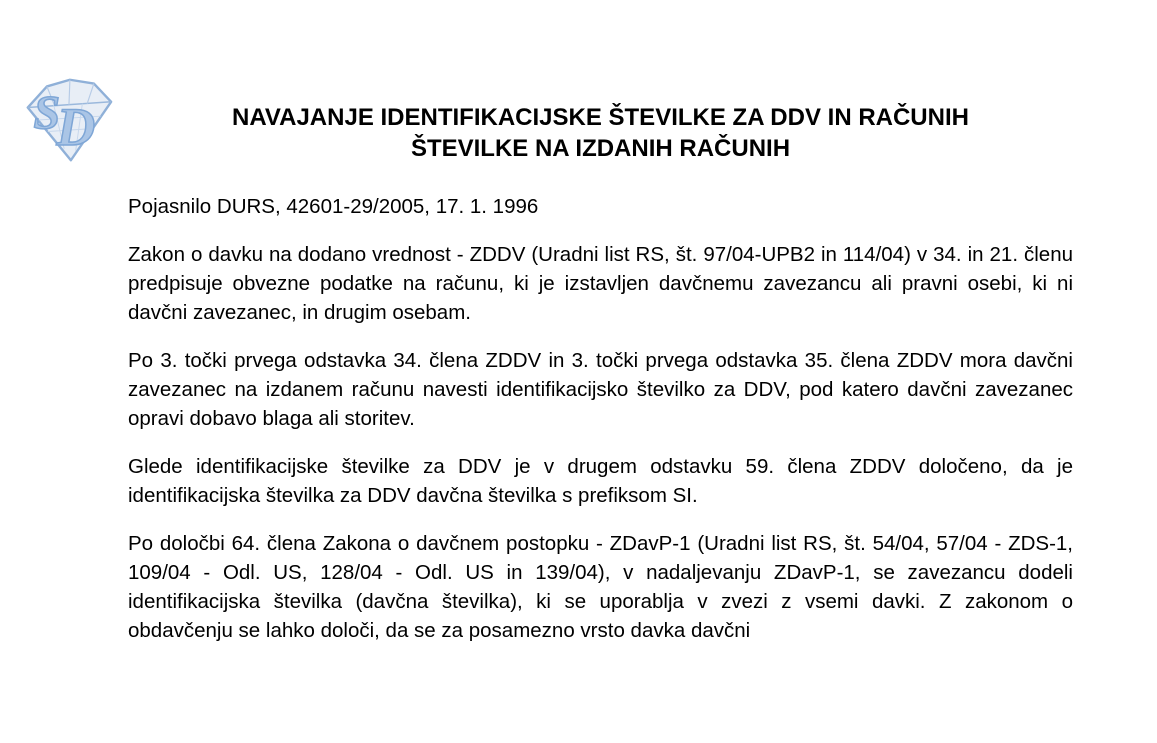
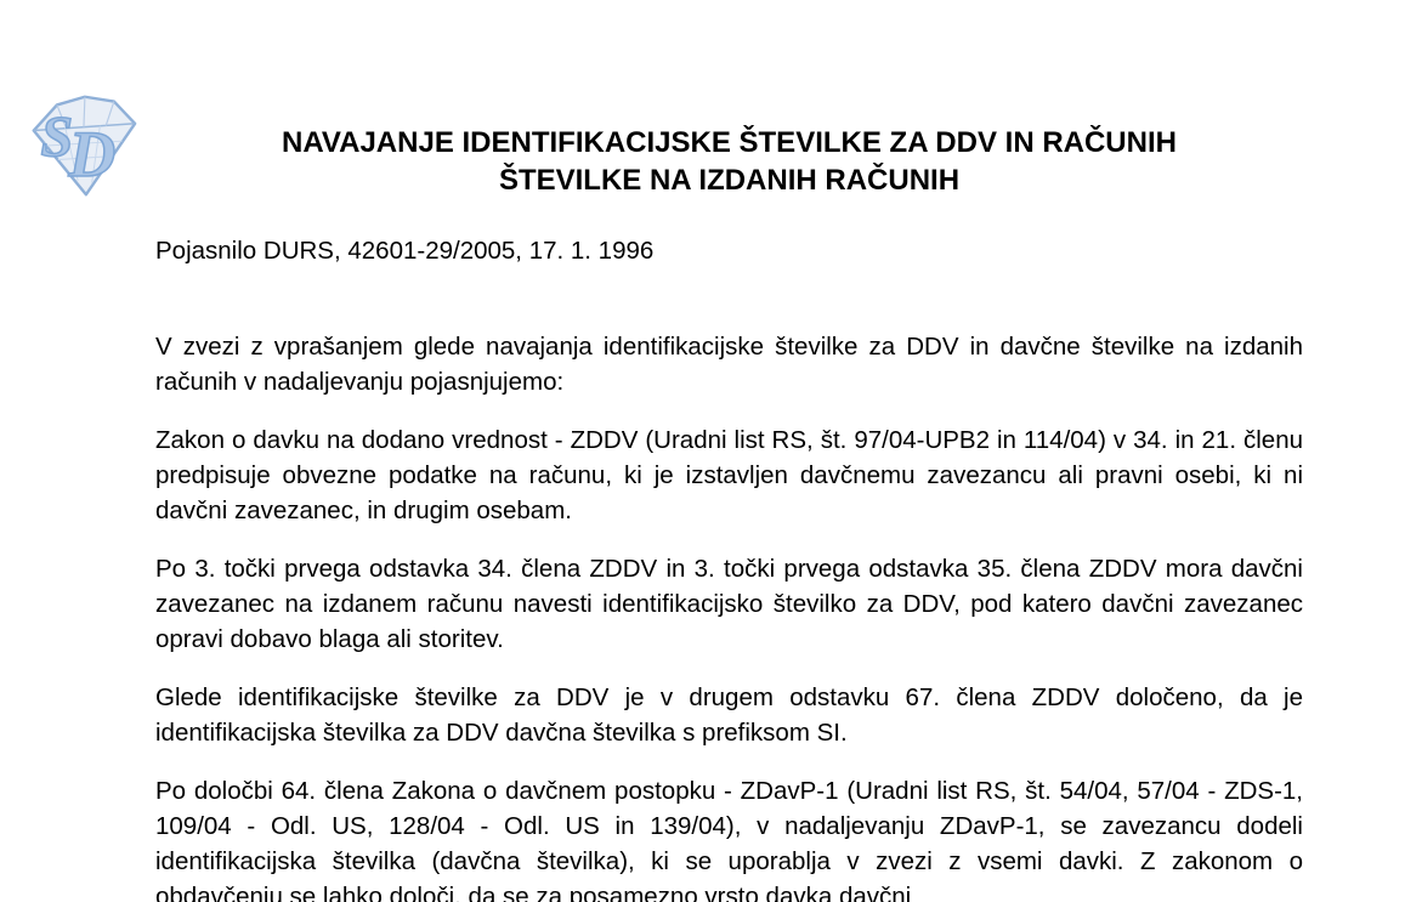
  S
  D
  NAVAJANJE IDENTIFIKACIJSKE ŠTEVILKE ZA DDV IN RAČUNIH
  ŠTEVILKE NA IZDANIH RAČUNIH
  Pojasnilo DURS, 42601-29/2005, 17. 1. 1996
+ V zvezi z vprašanjem glede navajanja identifikacijske številke za DDV in davčne številke na izdanih računih v nadaljevanju pojasnjujemo:
  Zakon o davku na dodano vrednost - ZDDV (Uradni list RS, št. 97/04-UPB2 in 114/04) v 34. in 21. členu predpisuje obvezne podatke na računu, ki je izstavljen davčnemu zavezancu ali pravni osebi, ki ni davčni zavezanec, in drugim osebam.
  Po 3. točki prvega odstavka 34. člena ZDDV in 3. točki prvega odstavka 35. člena ZDDV mora davčni zavezanec na izdanem računu navesti identifikacijsko številko za DDV, pod katero davčni zavezanec opravi dobavo blaga ali storitev.
- Glede identifikacijske številke za DDV je v drugem odstavku 59. člena ZDDV določeno, da je identifikacijska številka za DDV davčna številka s prefiksom SI.
+ Glede identifikacijske številke za DDV je v drugem odstavku 67. člena ZDDV določeno, da je identifikacijska številka za DDV davčna številka s prefiksom SI.
  Po določbi 64. člena Zakona o davčnem postopku - ZDavP-1 (Uradni list RS, št. 54/04, 57/04 - ZDS-1, 109/04 - Odl. US, 128/04 - Odl. US in 139/04), v nadaljevanju ZDavP-1, se zavezancu dodeli identifikacijska številka (davčna številka), ki se uporablja v zvezi z vsemi davki. Z zakonom o obdavčenju se lahko določi, da se za posamezno vrsto davka davčni
